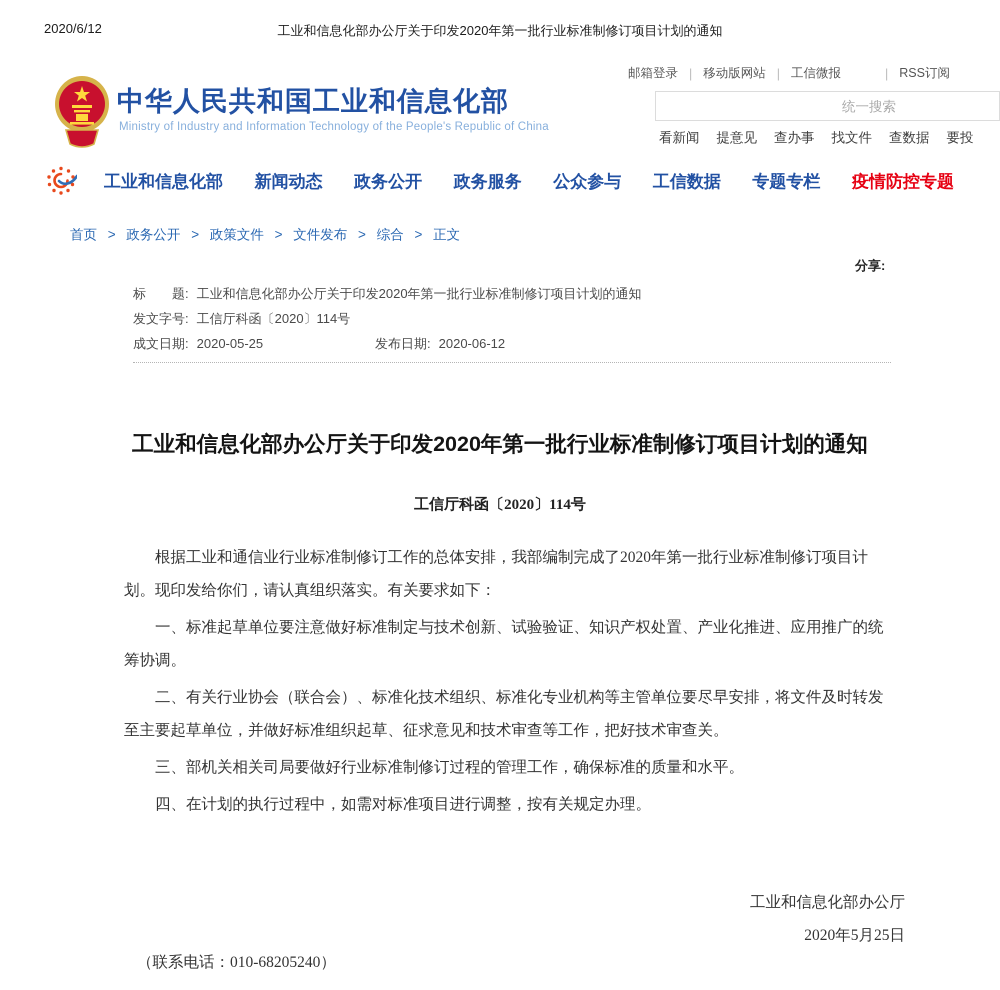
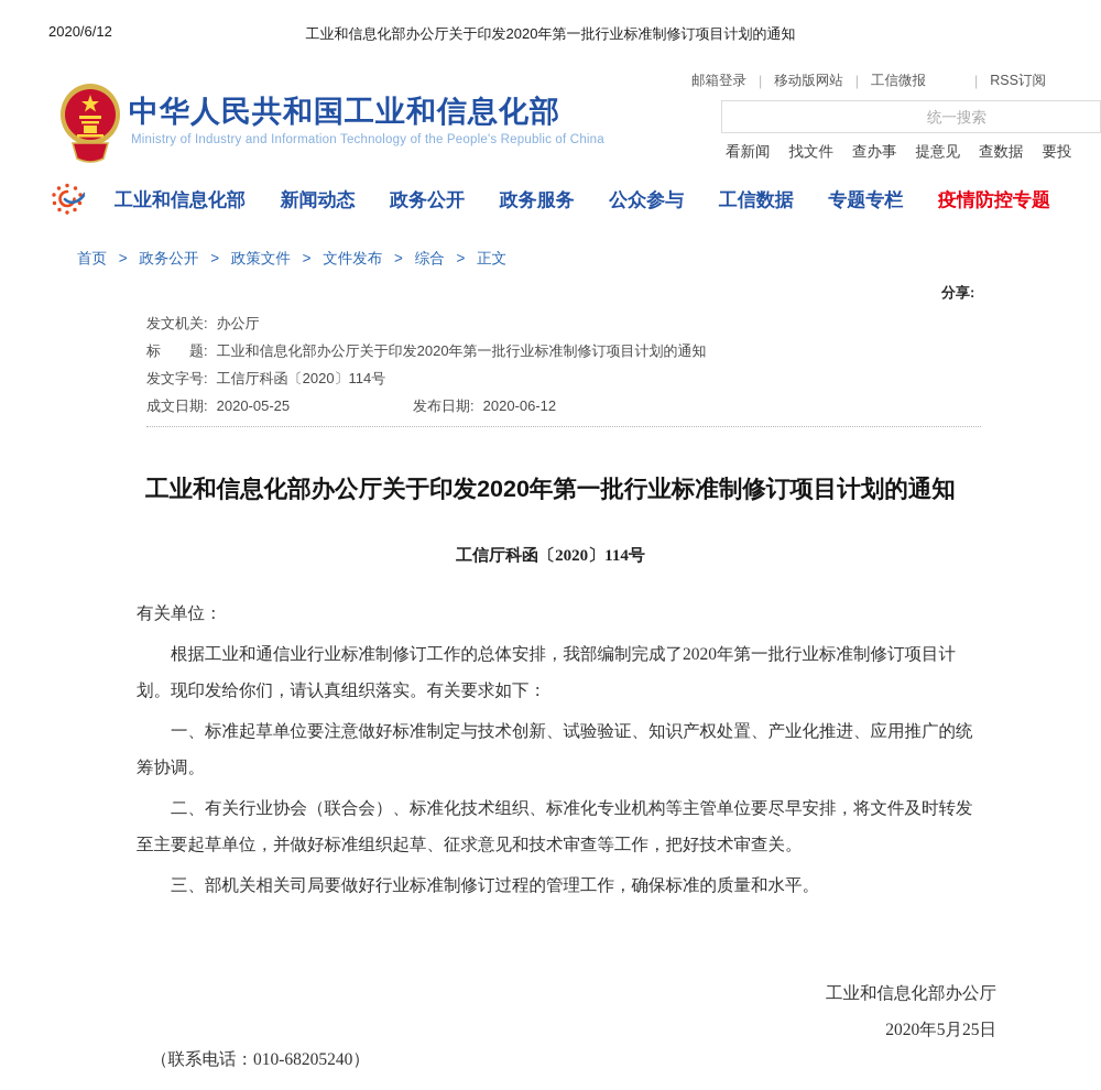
  2020/6/12
  工业和信息化部办公厅关于印发2020年第一批行业标准制修订项目计划的通知
  中华人民共和国工业和信息化部
  Ministry of Industry and Information Technology of the People's Republic of China
  邮箱登录
  |
  移动版网站
  |
  工信微报
  |
  RSS订阅
  统一搜索
  看新闻
- 提意见
+ 找文件
  查办事
- 找文件
+ 提意见
  查数据
  要投
  工业和信息化部
  新闻动态
  政务公开
  政务服务
  公众参与
  工信数据
  专题专栏
  疫情防控专题
  首页 > 政务公开 > 政策文件 > 文件发布 > 综合 > 正文
  分享:
+ 发文机关:
+ 办公厅
  标 题:
  工业和信息化部办公厅关于印发2020年第一批行业标准制修订项目计划的通知
  发文字号:
  工信厅科函〔2020〕114号
  成文日期:
  2020-05-25
  发布日期:
  2020-06-12
  工业和信息化部办公厅关于印发2020年第一批行业标准制修订项目计划的通知
  工信厅科函〔2020〕114号
+ 有关单位：
  根据工业和通信业行业标准制修订工作的总体安排，我部编制完成了2020年第一批行业标准制修订项目计划。现印发给你们，请认真组织落实。有关要求如下：
  一、标准起草单位要注意做好标准制定与技术创新、试验验证、知识产权处置、产业化推进、应用推广的统筹协调。
  二、有关行业协会（联合会）、标准化技术组织、标准化专业机构等主管单位要尽早安排，将文件及时转发至主要起草单位，并做好标准组织起草、征求意见和技术审查等工作，把好技术审查关。
  三、部机关相关司局要做好行业标准制修订过程的管理工作，确保标准的质量和水平。
- 四、在计划的执行过程中，如需对标准项目进行调整，按有关规定办理。
  工业和信息化部办公厅
  2020年5月25日
  （联系电话：010-68205240）
